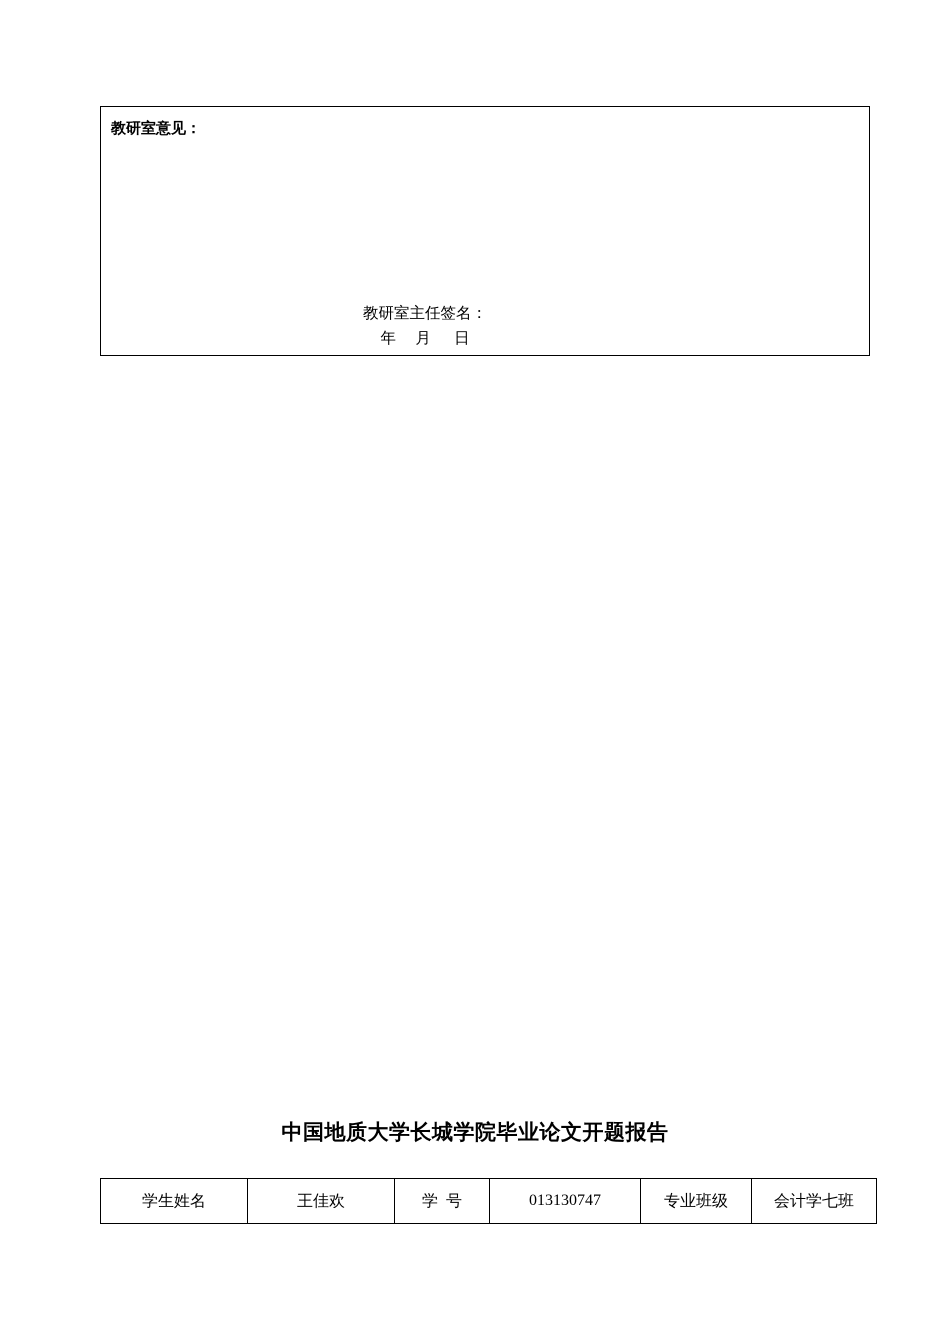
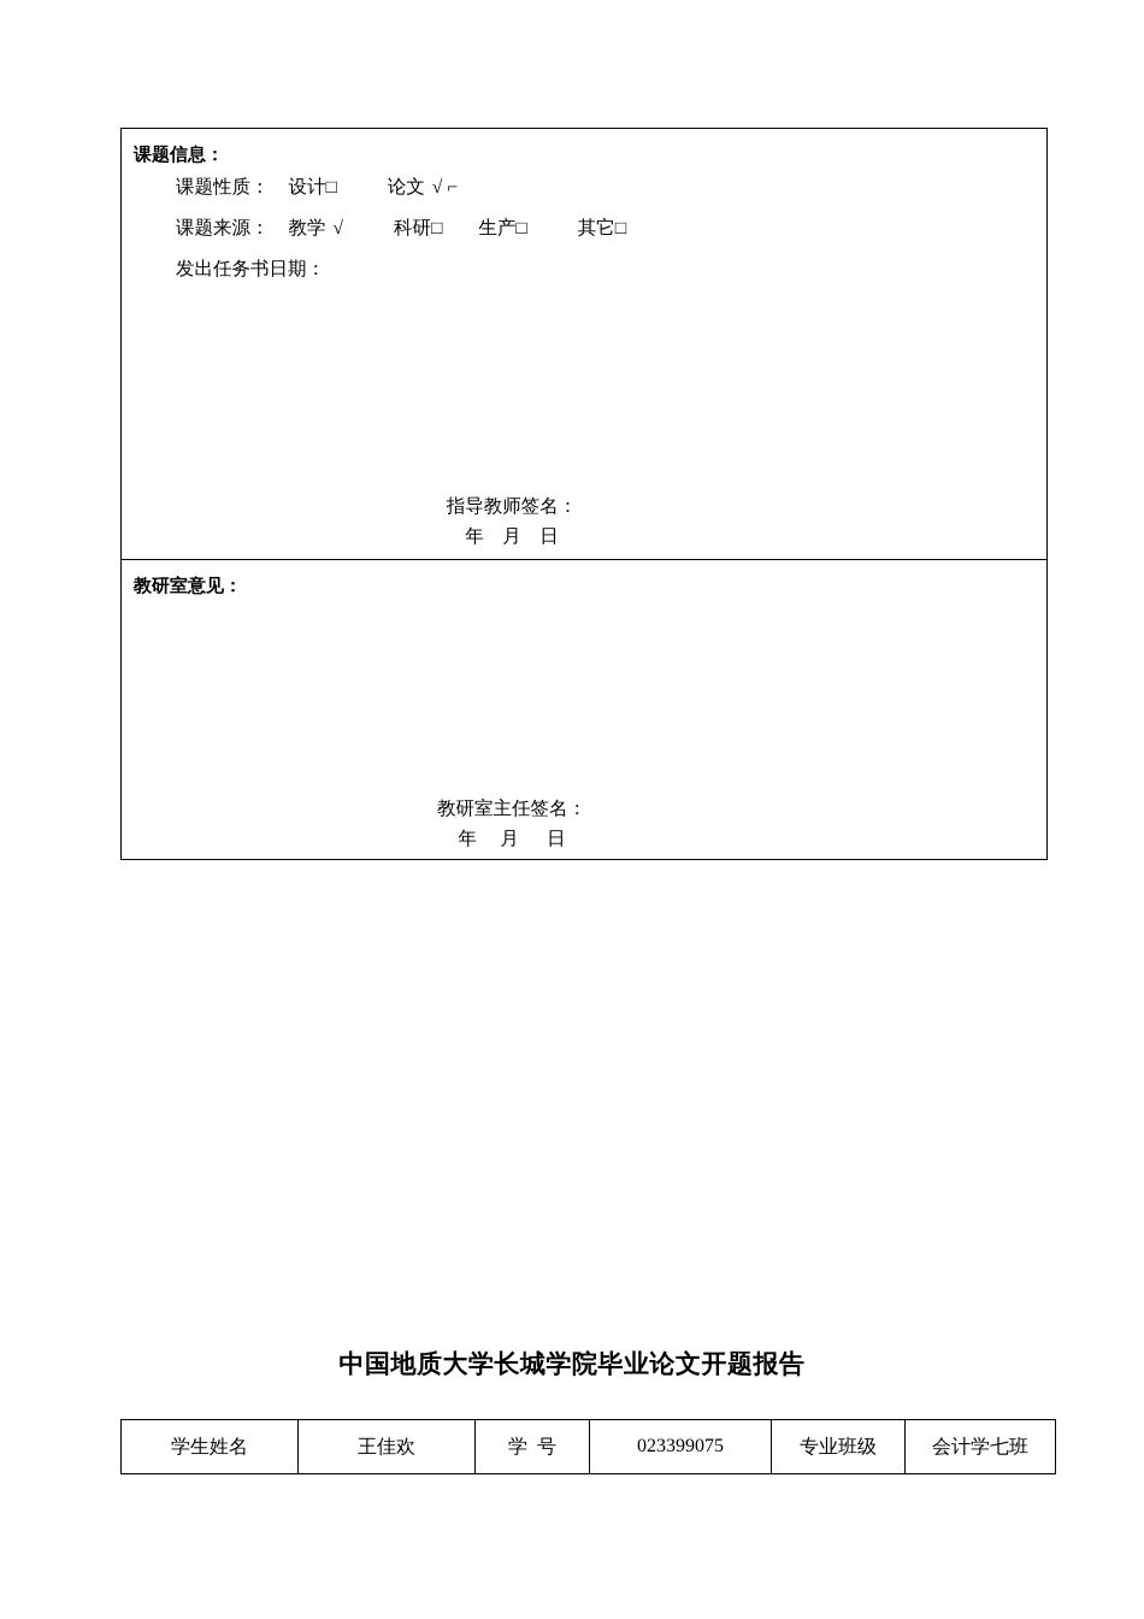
+ 课题信息： 课题性质： 设计□ 论文 √ ⌐ 课题来源： 教学 √ 科研□ 生产□ 其它□ 发出任务书日期： 指导教师签名： 年 月 日
  教研室意见： 教研室主任签名： 年 月 日
  中国地质大学长城学院毕业论文开题报告
- 学生姓名	王佳欢	学 号	013130747	专业班级	会计学七班
+ 学生姓名	王佳欢	学 号	023399075	专业班级	会计学七班
